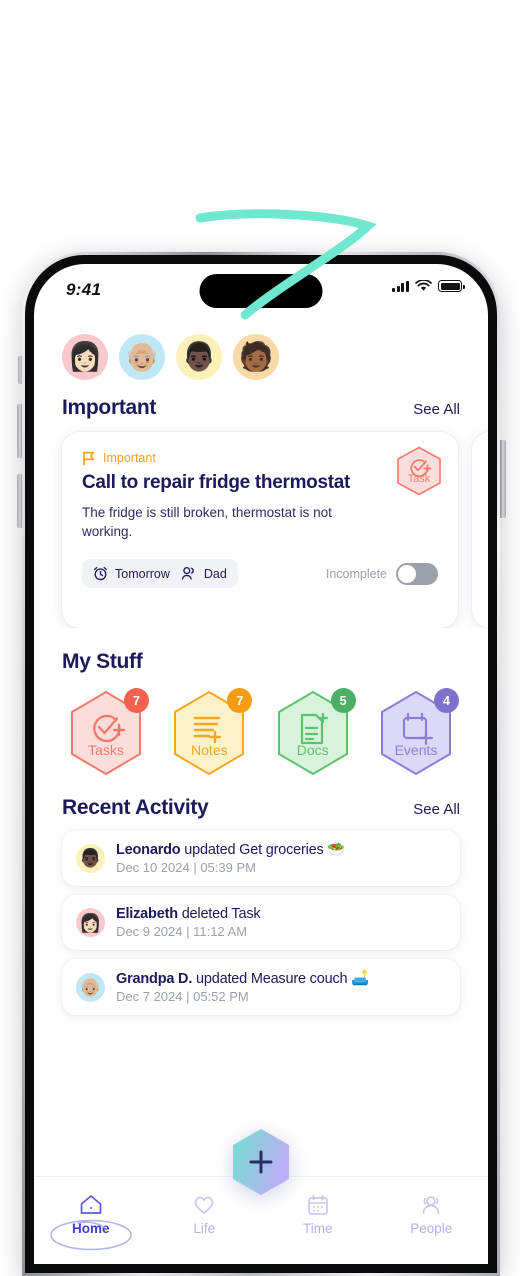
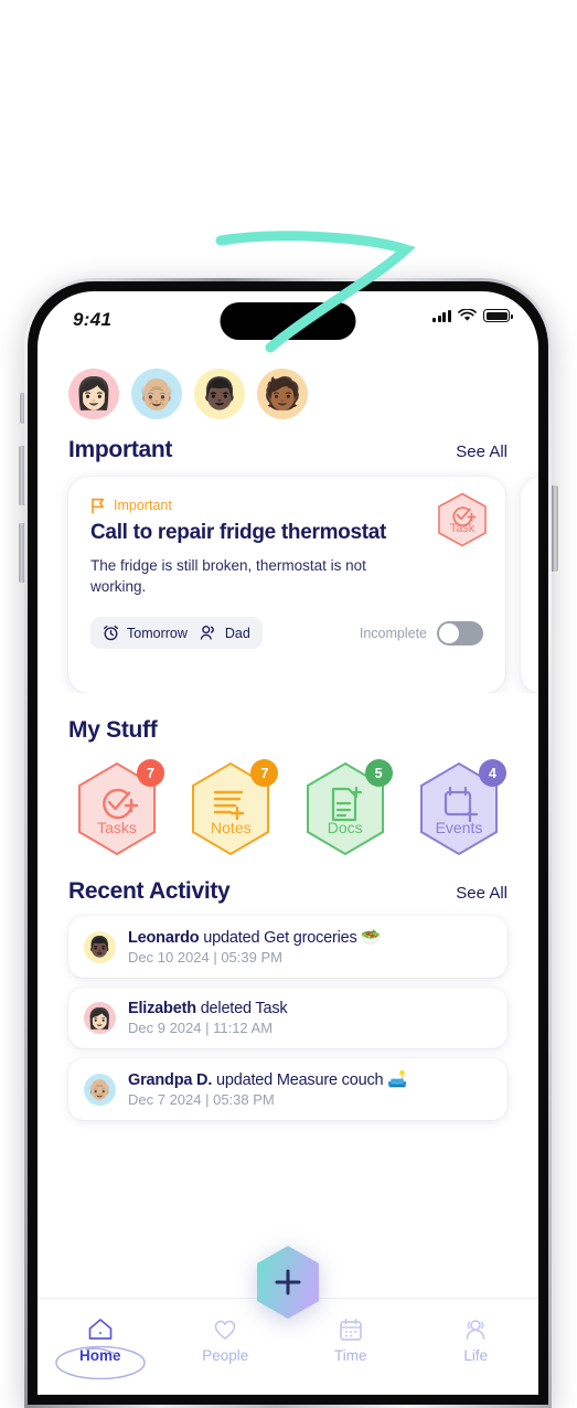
  9:41
  👩🏻
  👴🏼
  👨🏿
  🧑🏾
  Important
  See All
  Important
  Call to repair fridge thermostat
  The fridge is still broken, thermostat is not working.
  Task
  Tomorrow
  Dad
  Incomplete
  My Stuff
  Tasks
  7
  Notes
  7
  Docs
  5
  Events
  4
  Recent Activity
  See All
  👨🏿
  Leonardo updated Get groceries 🥗
  Dec 10 2024 | 05:39 PM
  👩🏻
  Elizabeth deleted Task
  Dec 9 2024 | 11:12 AM
  👴🏼
  Grandpa D. updated Measure couch 🛋️
- Dec 7 2024 | 05:52 PM
+ Dec 7 2024 | 05:38 PM
  Home
- Life
+ People
  Time
- People
+ Life
